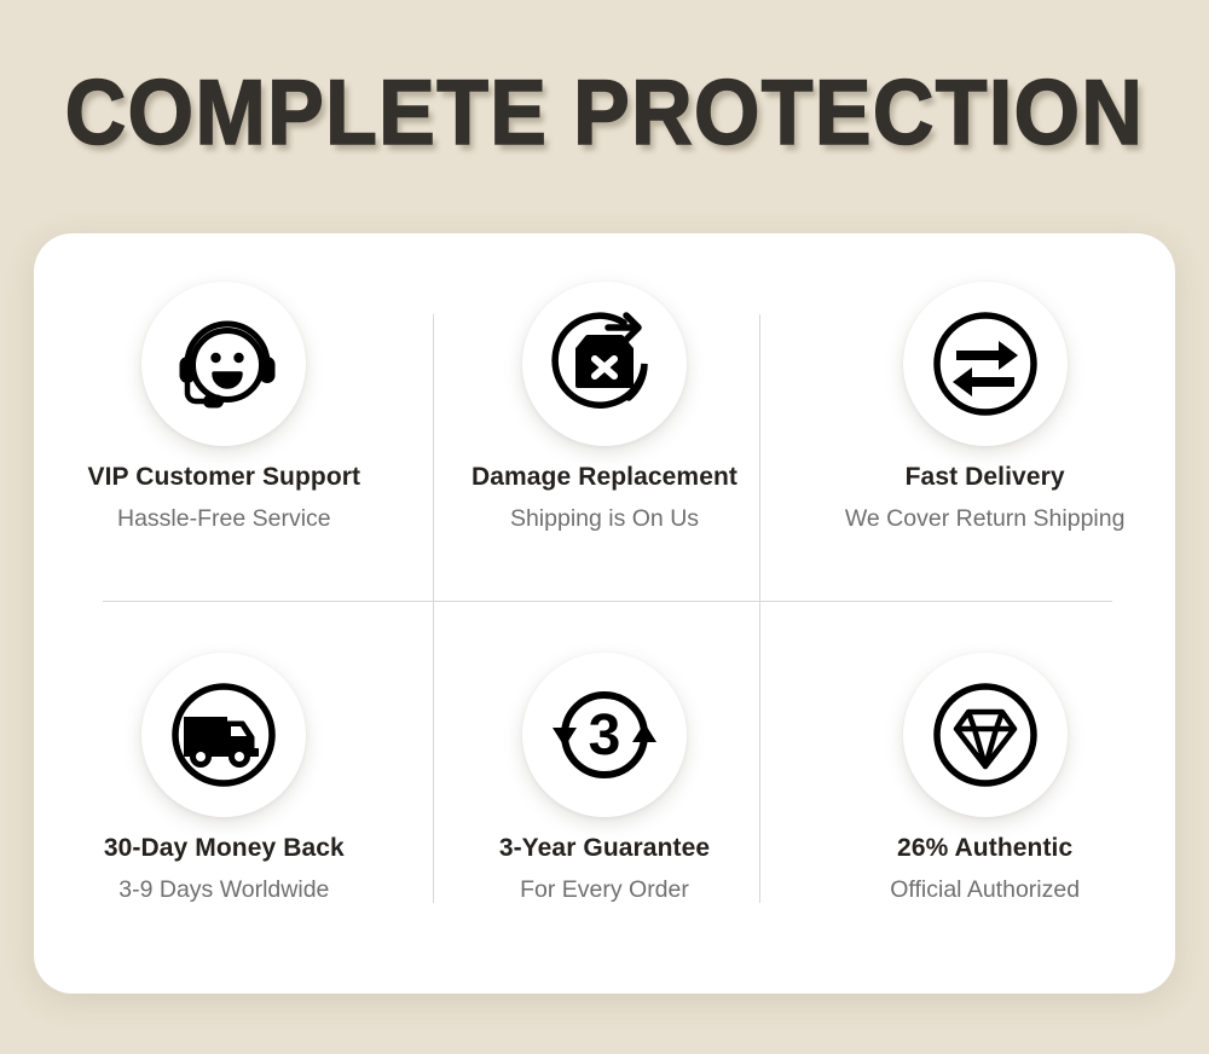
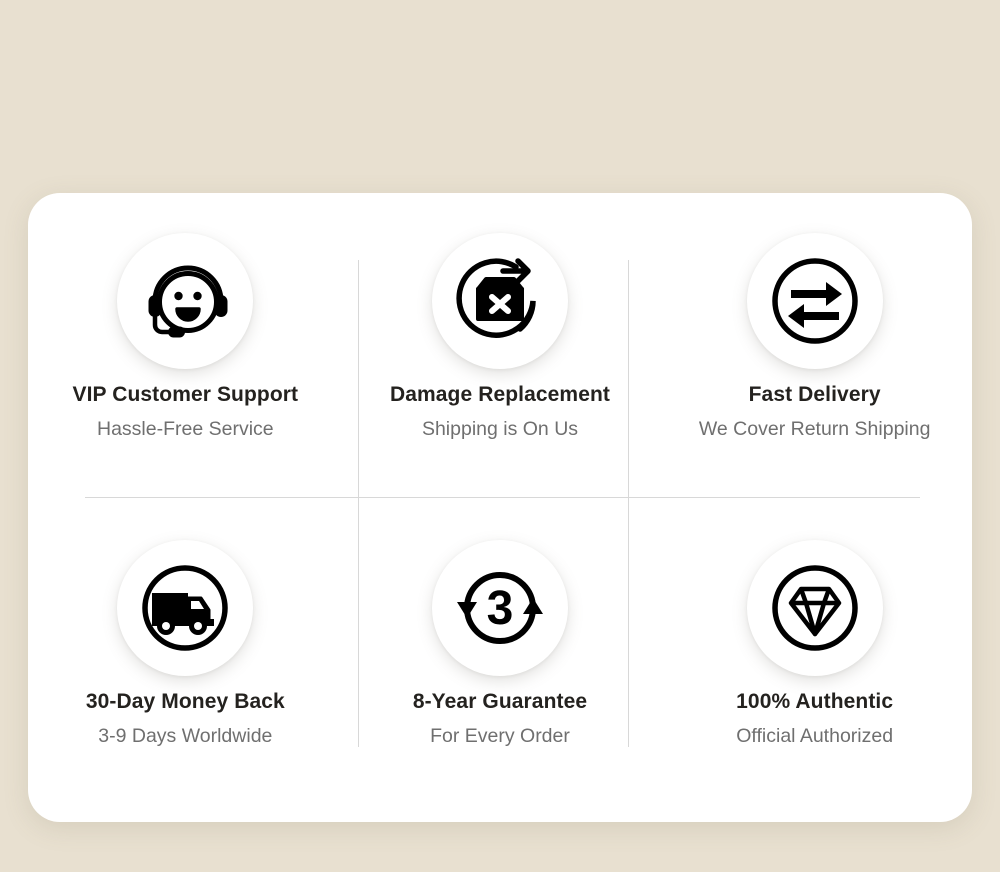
- COMPLETE PROTECTION
  VIP Customer Support
  Hassle-Free Service
  Damage Replacement
  Shipping is On Us
  Fast Delivery
  We Cover Return Shipping
  30-Day Money Back
  3-9 Days Worldwide
  3
- 3-Year Guarantee
+ 8-Year Guarantee
  For Every Order
- 26% Authentic
+ 100% Authentic
  Official Authorized
